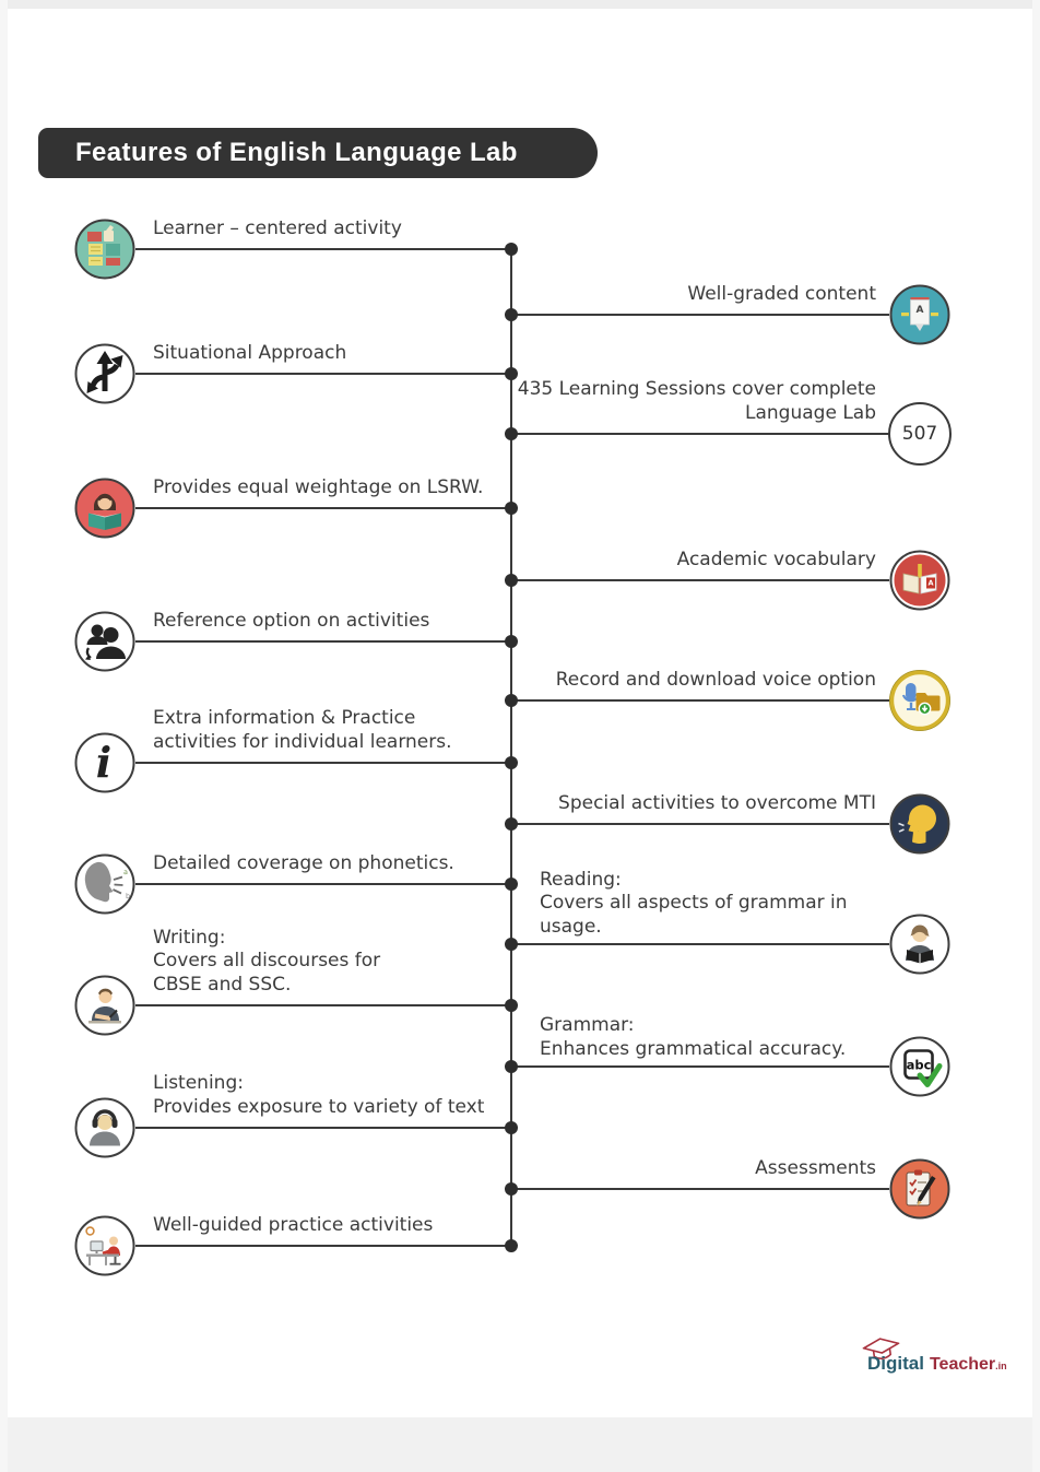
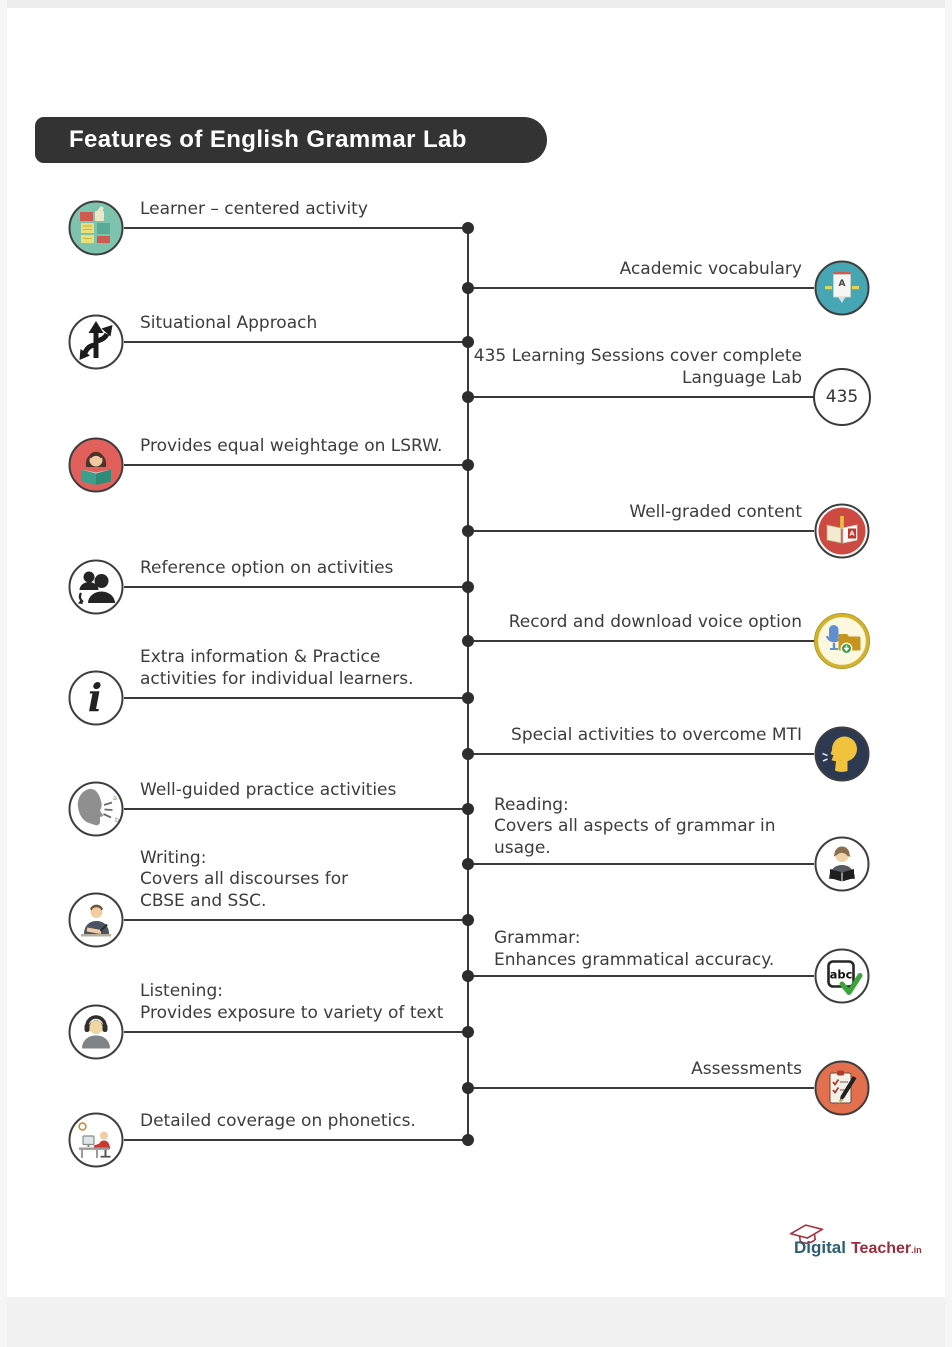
- Features of English Language Lab
+ Features of English Grammar Lab
  Learner – centered activity
  Situational Approach
  Provides equal weightage on LSRW.
  Reference option on activities
  i
  Extra information & Practice
  activities for individual learners.
  a
  b
- Detailed coverage on phonetics.
+ Well-guided practice activities
  Writing:
  Covers all discourses for
  CBSE and SSC.
  Listening:
  Provides exposure to variety of text
- Well-guided practice activities
+ Detailed coverage on phonetics.
  A
- Well-graded content
+ Academic vocabulary
- 507
+ 435
  435 Learning Sessions cover complete
  Language Lab
  A
- Academic vocabulary
+ Well-graded content
  Record and download voice option
  Special activities to overcome MTI
  Reading:
  Covers all aspects of grammar in
  usage.
  abc
  Grammar:
  Enhances grammatical accuracy.
  Assessments
  Digital Teacher.in
